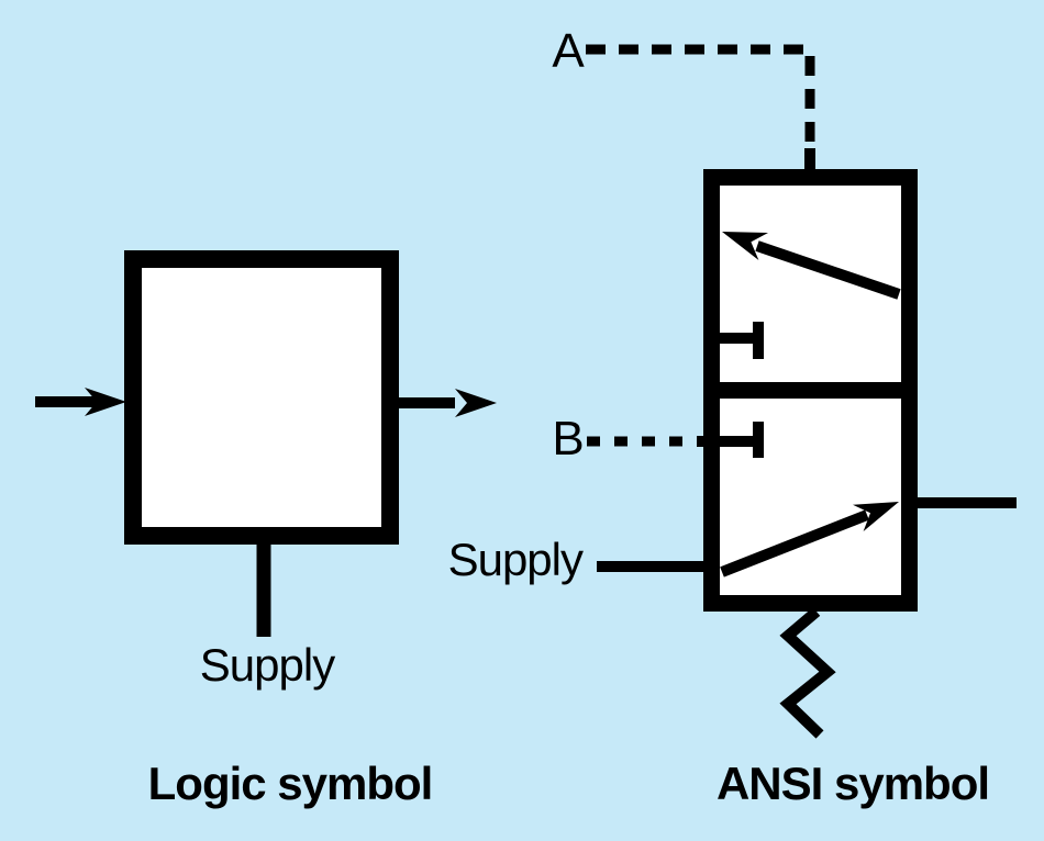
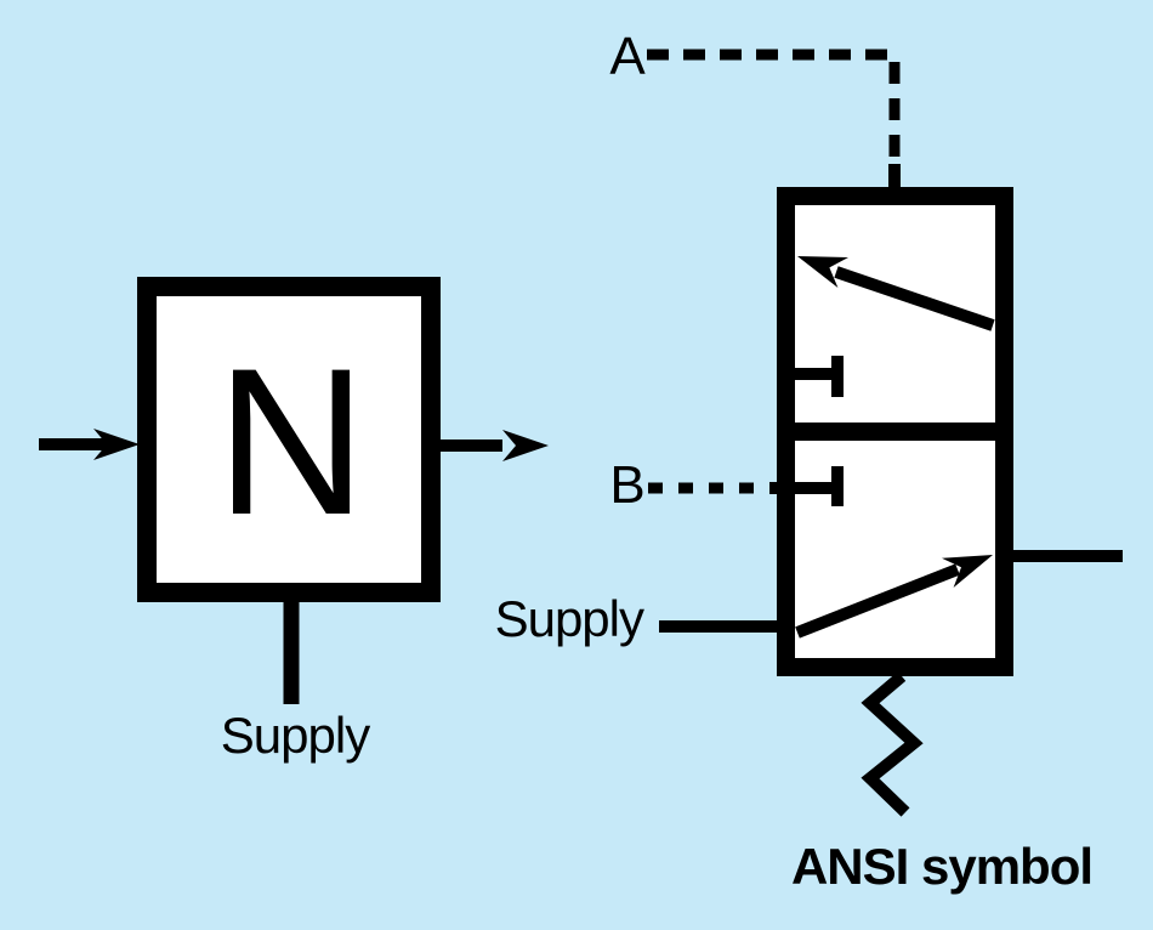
+ N
  Supply
- Logic symbol
  A
  B
  Supply
  ANSI symbol
